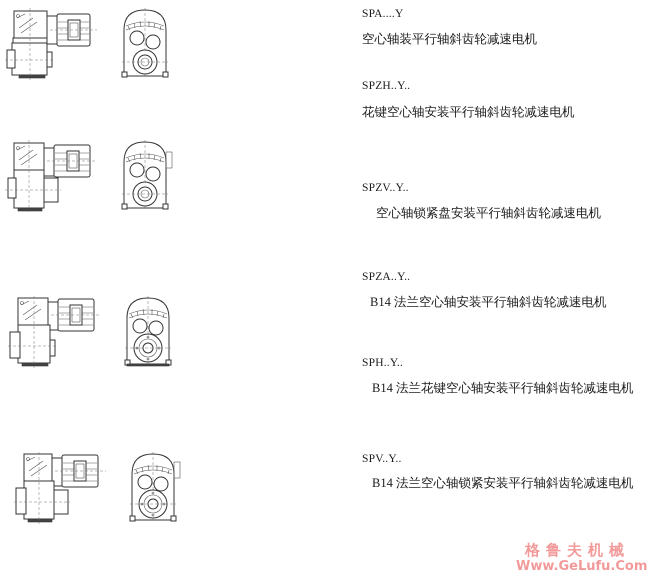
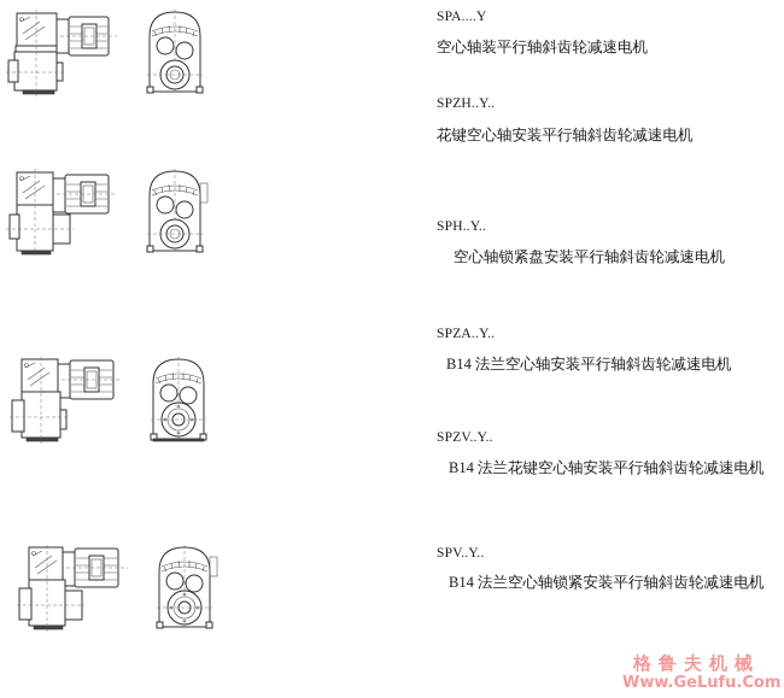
  SPA....Y
  空心轴装平行轴斜齿轮减速电机
  SPZH..Y..
  花键空心轴安装平行轴斜齿轮减速电机
- SPZV..Y..
+ SPH..Y..
  空心轴锁紧盘安装平行轴斜齿轮减速电机
  SPZA..Y..
  B14 法兰空心轴安装平行轴斜齿轮减速电机
- SPH..Y..
+ SPZV..Y..
  B14 法兰花键空心轴安装平行轴斜齿轮减速电机
  SPV..Y..
  B14 法兰空心轴锁紧安装平行轴斜齿轮减速电机
  格鲁夫机械
  Www.GeLufu.Com
